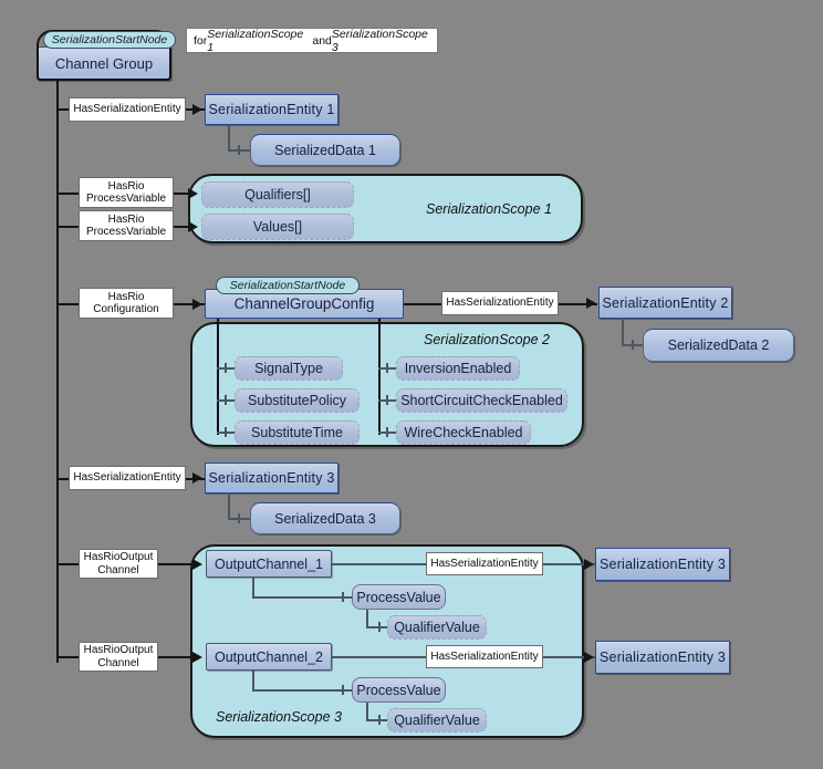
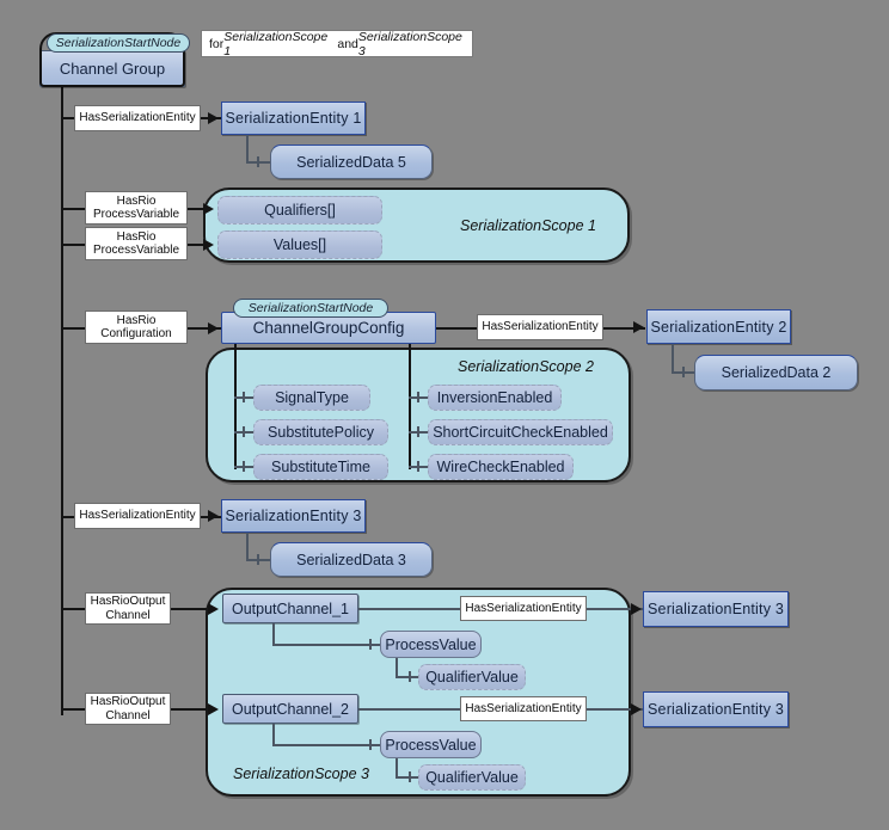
  SerializationStartNode
  Channel Group
  for
  SerializationScope 1
  and
  SerializationScope 3
  HasSerializationEntity
  SerializationEntity 1
- SerializedData 1
+ SerializedData 5
  SerializationScope 1
  HasRio
  ProcessVariable
  Qualifiers[]
  HasRio
  ProcessVariable
  Values[]
  HasRio
  Configuration
  SerializationStartNode
  ChannelGroupConfig
  HasSerializationEntity
  SerializationEntity 2
  SerializedData 2
  SerializationScope 2
  SignalType
  SubstitutePolicy
  SubstituteTime
  InversionEnabled
  ShortCircuitCheckEnabled
  WireCheckEnabled
  HasSerializationEntity
  SerializationEntity 3
  SerializedData 3
  SerializationScope 3
  HasRioOutput
  Channel
  OutputChannel_1
  HasSerializationEntity
  SerializationEntity 3
  ProcessValue
  QualifierValue
  HasRioOutput
  Channel
  OutputChannel_2
  HasSerializationEntity
  SerializationEntity 3
  ProcessValue
  QualifierValue
